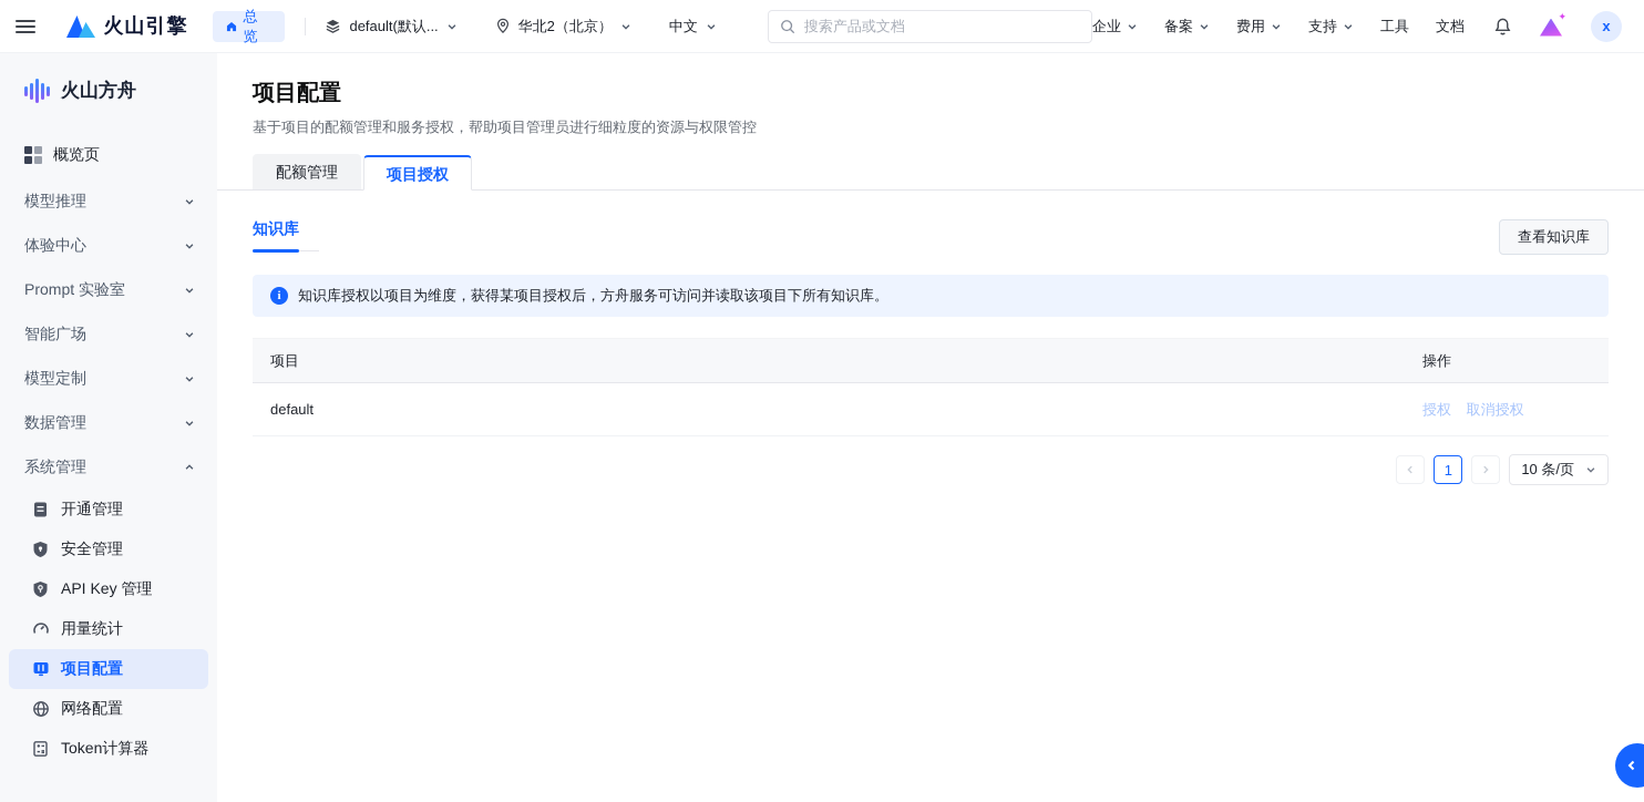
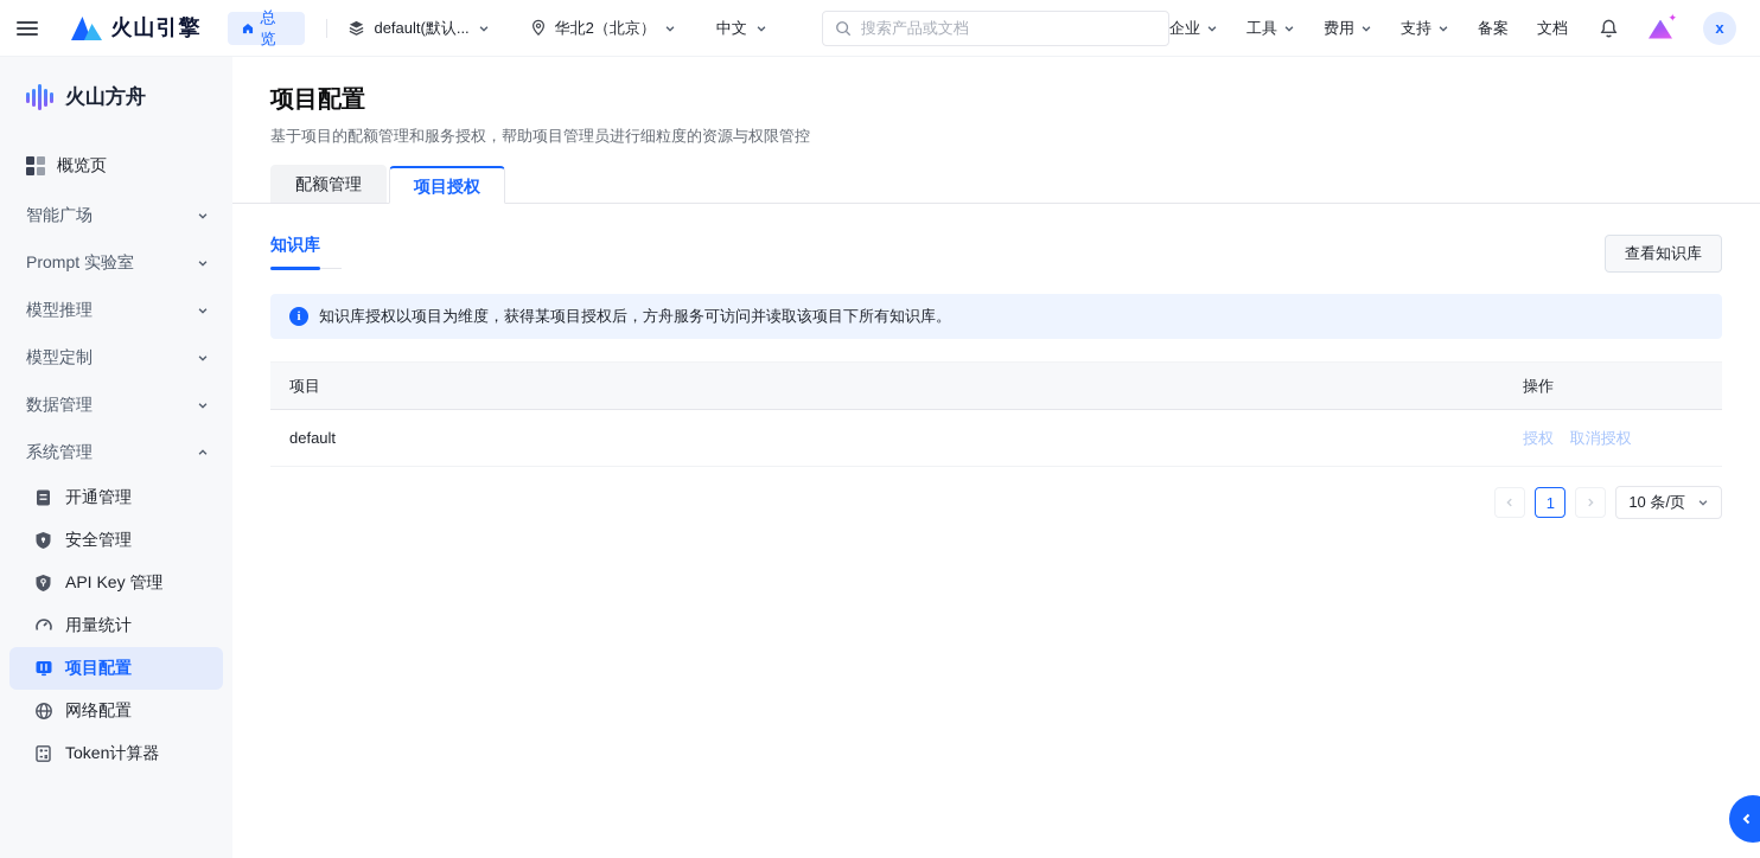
  火山引擎
  总览
  default(默认...
  华北2（北京）
  中文
  搜索产品或文档
  企业
- 备案
+ 工具
  费用
  支持
- 工具
+ 备案
  文档
  ✦
  x
  火山方舟
  概览页
- 模型推理
+ 智能广场
- 体验中心
  Prompt 实验室
- 智能广场
+ 模型推理
  模型定制
  数据管理
  系统管理
  开通管理
  安全管理
  API Key 管理
  用量统计
  项目配置
  网络配置
  Token计算器
  项目配置
  基于项目的配额管理和服务授权，帮助项目管理员进行细粒度的资源与权限管控
  配额管理
  项目授权
  知识库
  查看知识库
  知识库授权以项目为维度，获得某项目授权后，方舟服务可访问并读取该项目下所有知识库。
  项目	操作
  default	授权 取消授权
  1
  10 条/页
